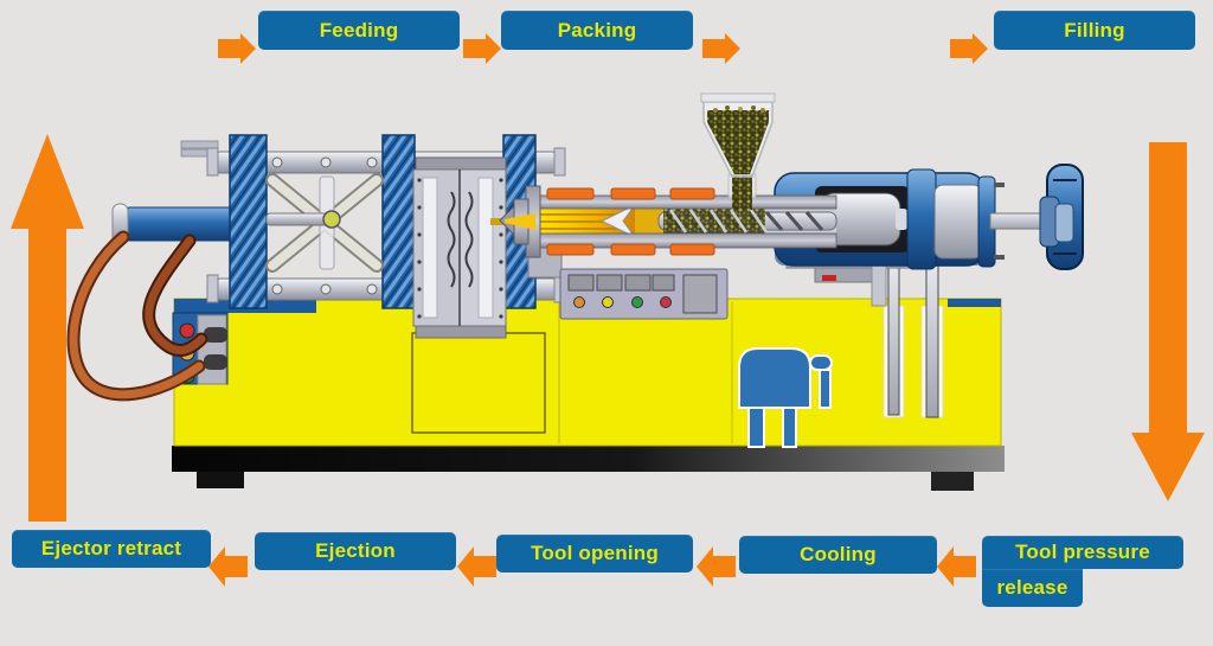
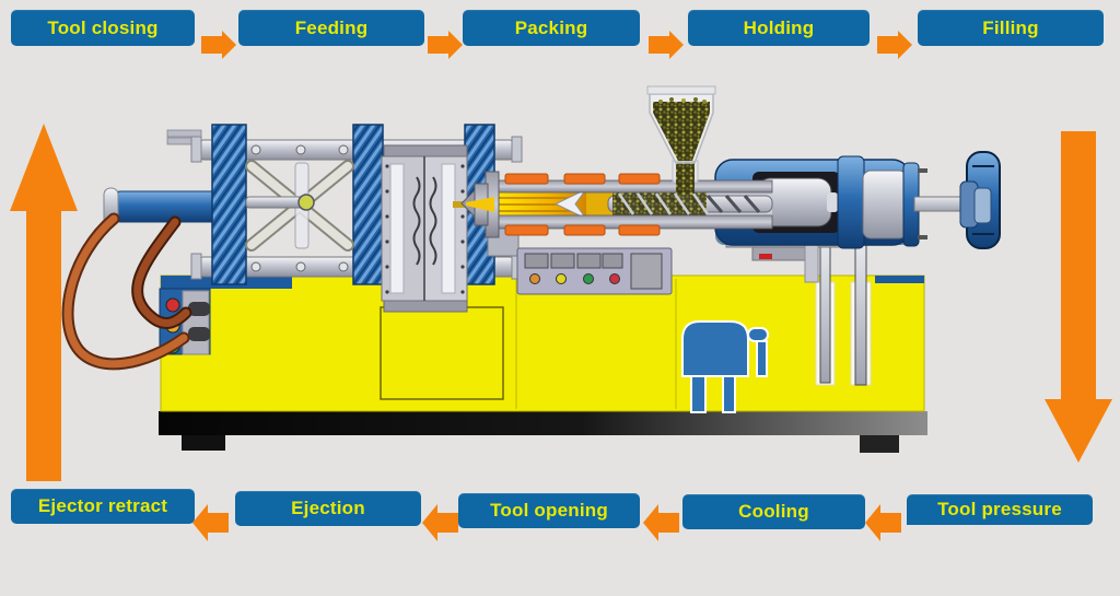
+ Tool closing
  Feeding
  Packing
+ Holding
  Filling
  Ejector retract
  Ejection
  Tool opening
  Cooling
  Tool pressure
- release
